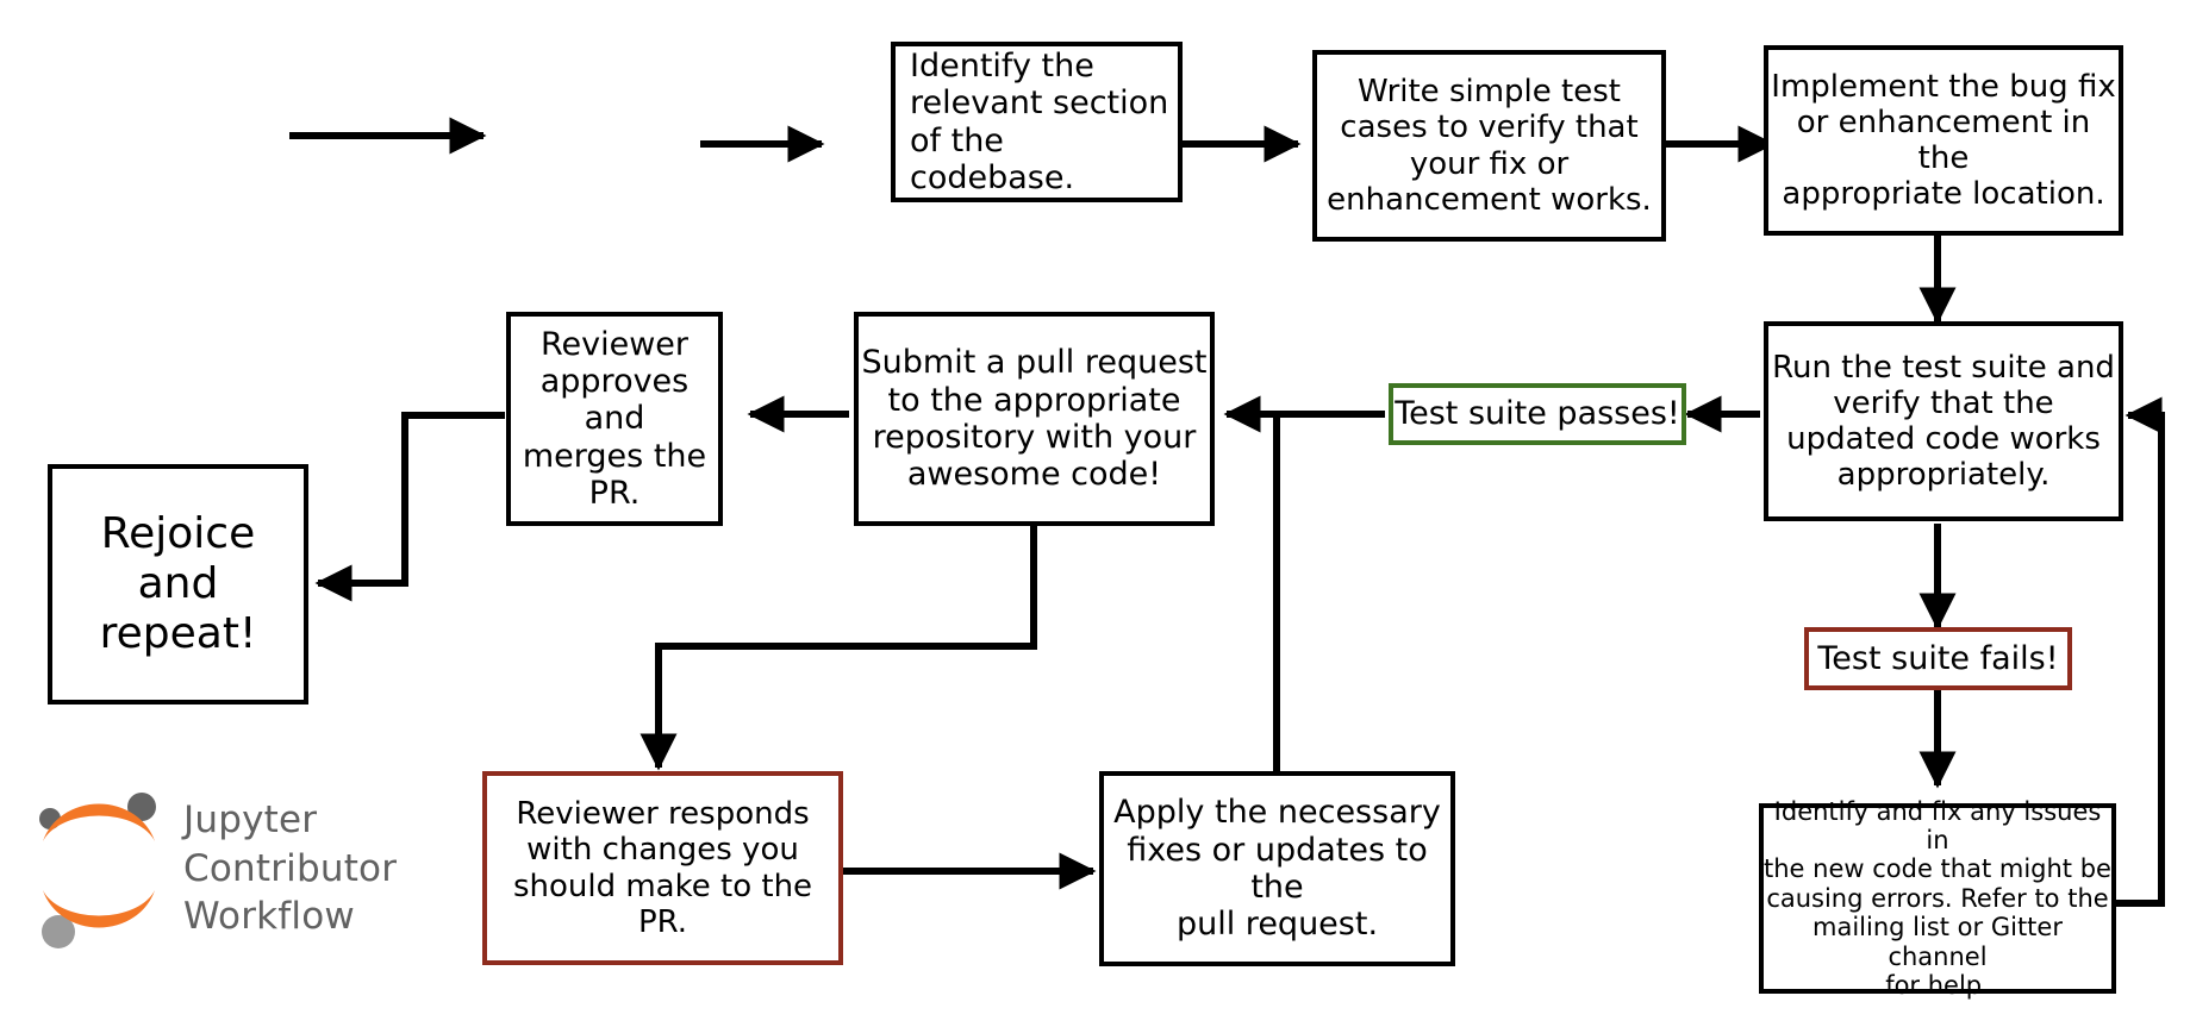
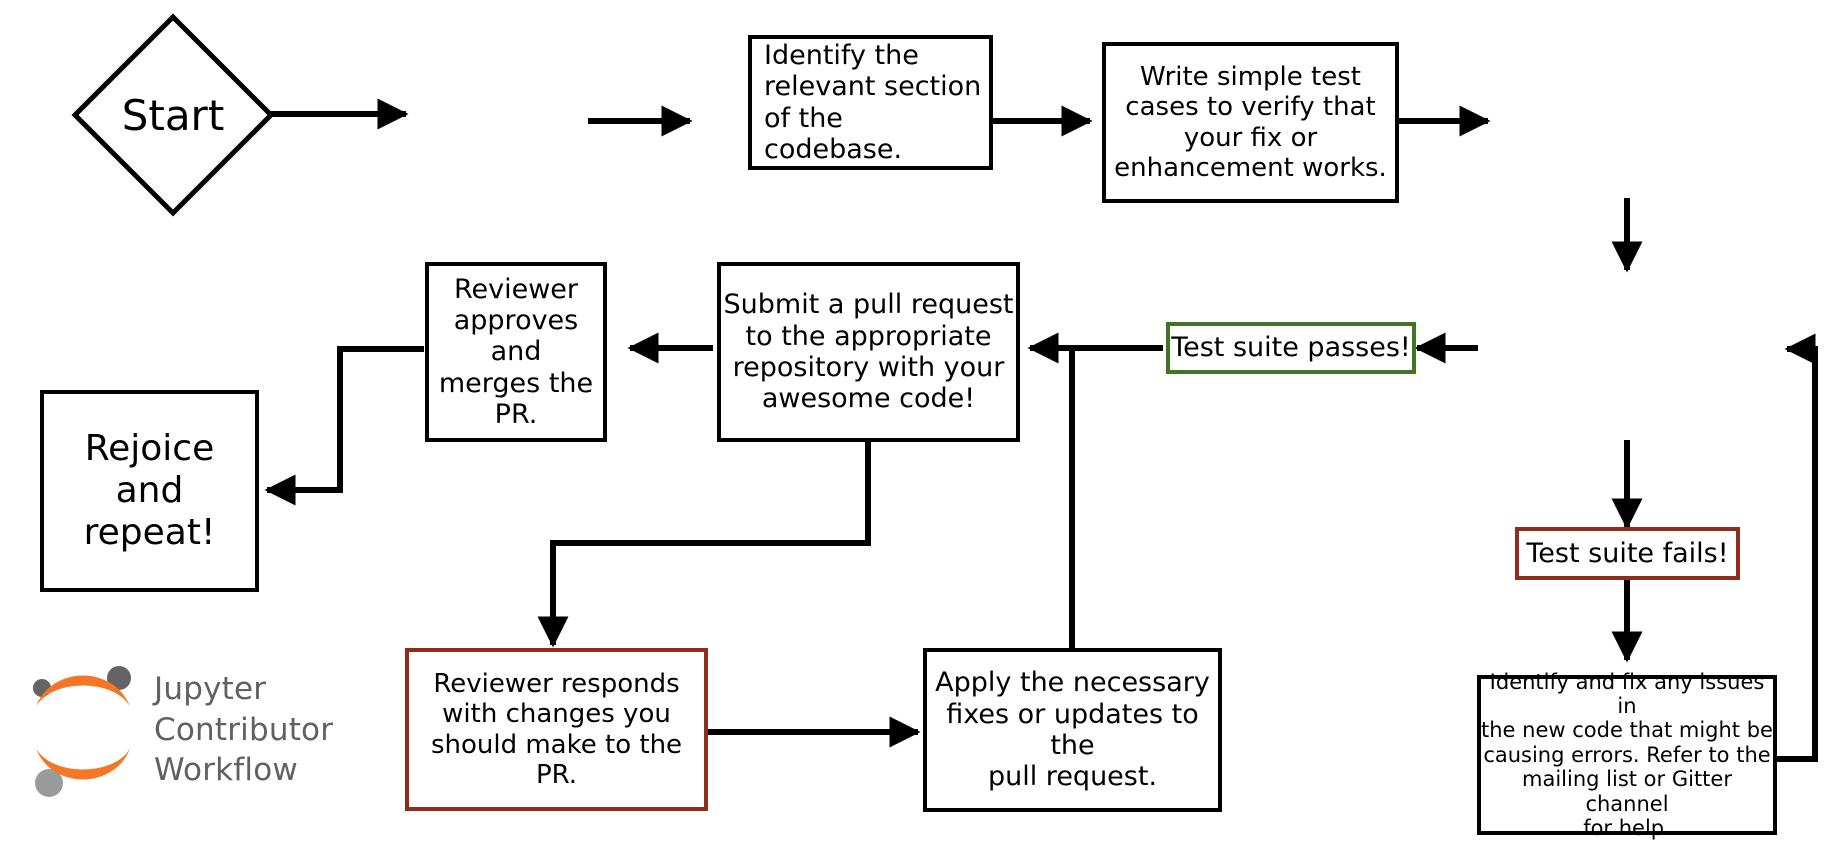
+ Start
  Identify the
  relevant section
  of the codebase.
  Write simple test
  cases to verify that
  your fix or
  enhancement works.
- Implement the bug fix
- or enhancement in the
- appropriate location.
- Run the test suite and
- verify that the
- updated code works
- appropriately.
  Test suite passes!
  Submit a pull request
  to the appropriate
  repository with your
  awesome code!
  Reviewer
  approves and
  merges the
  PR.
  Rejoice
  and
  repeat!
  Test suite fails!
  Identify and fix any issues in
  the new code that might be
  causing errors. Refer to the
  mailing list or Gitter channel
  for help.
  Reviewer responds
  with changes you
  should make to the
  PR.
  Apply the necessary
  fixes or updates to the
  pull request.
  Jupyter
  Contributor
  Workflow
